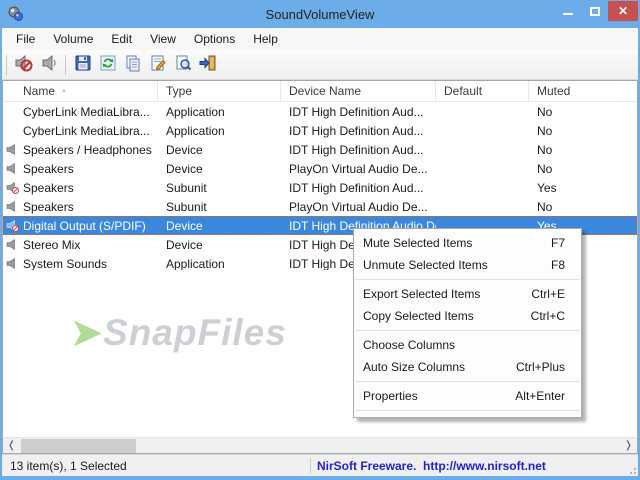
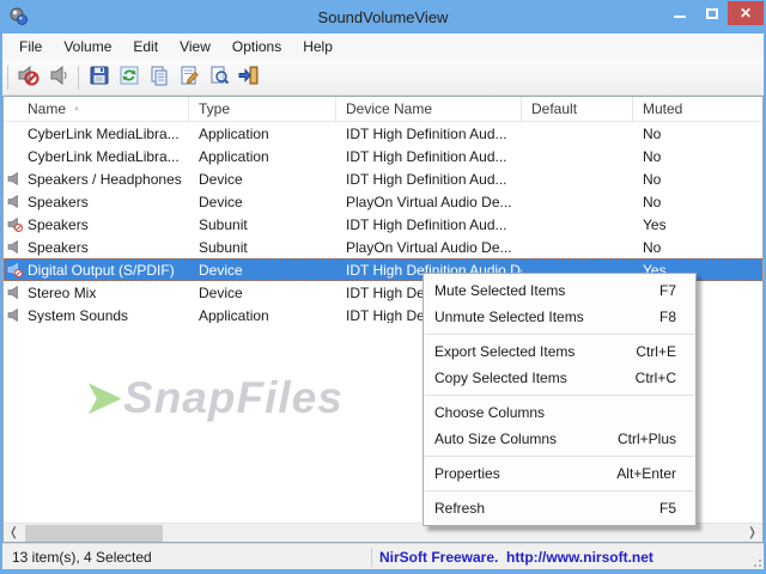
  SoundVolumeView
  ✕
  File
  Volume
  Edit
  View
  Options
  Help
  Name
  Type
  Device Name
  Default
  Muted
  CyberLink MediaLibra...
  Application
  IDT High Definition Aud...
  No
  CyberLink MediaLibra...
  Application
  IDT High Definition Aud...
  No
  Speakers / Headphones
  Device
  IDT High Definition Aud...
  No
  Speakers
  Device
  PlayOn Virtual Audio De...
  No
  Speakers
  Subunit
  IDT High Definition Aud...
  Yes
  Speakers
  Subunit
  PlayOn Virtual Audio De...
  No
  Digital Output (S/PDIF)
  Device
  IDT High Definition Audio D
  Yes
  Stereo Mix
  Device
  System Sounds
  Application
  ❬
  ❭
  ➤SnapFiles
- 13 item(s), 1 Selected
+ 13 item(s), 4 Selected
  NirSoft Freeware. http://www.nirsoft.net
  Mute Selected Items
  F7
  Unmute Selected Items
  F8
  Export Selected Items
  Ctrl+E
  Copy Selected Items
  Ctrl+C
  Choose Columns
  Auto Size Columns
  Ctrl+Plus
  Properties
  Alt+Enter
+ Refresh
+ F5
